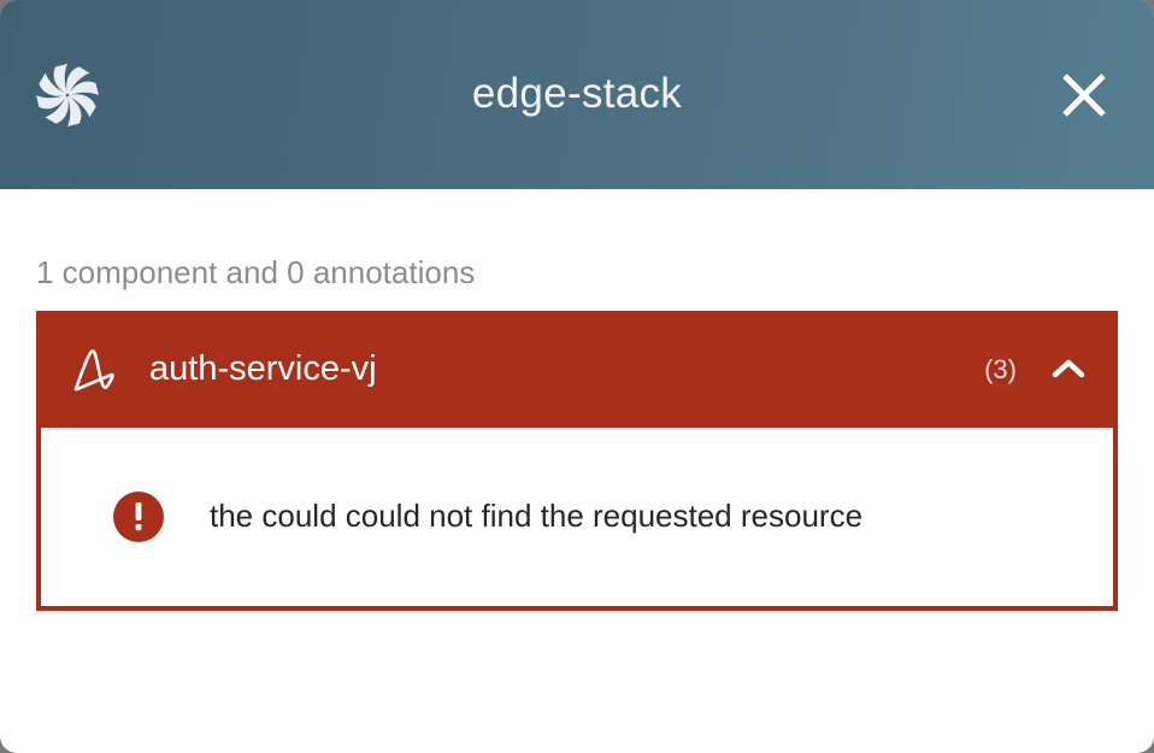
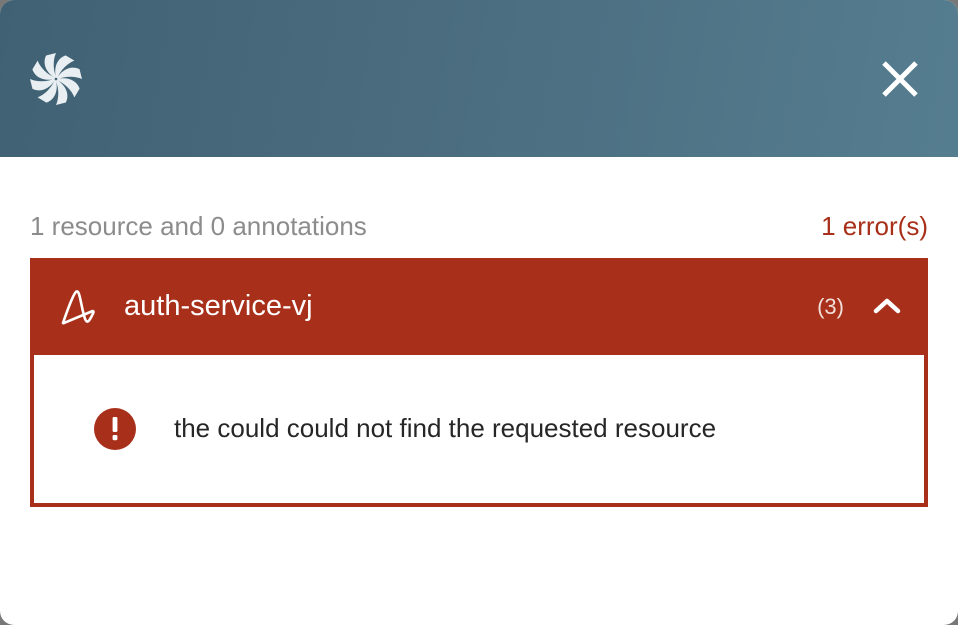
- edge-stack
- 1 component and 0 annotations
+ 1 resource and 0 annotations
+ 1 error(s)
  auth-service-vj
  (3)
  the could could not find the requested resource
